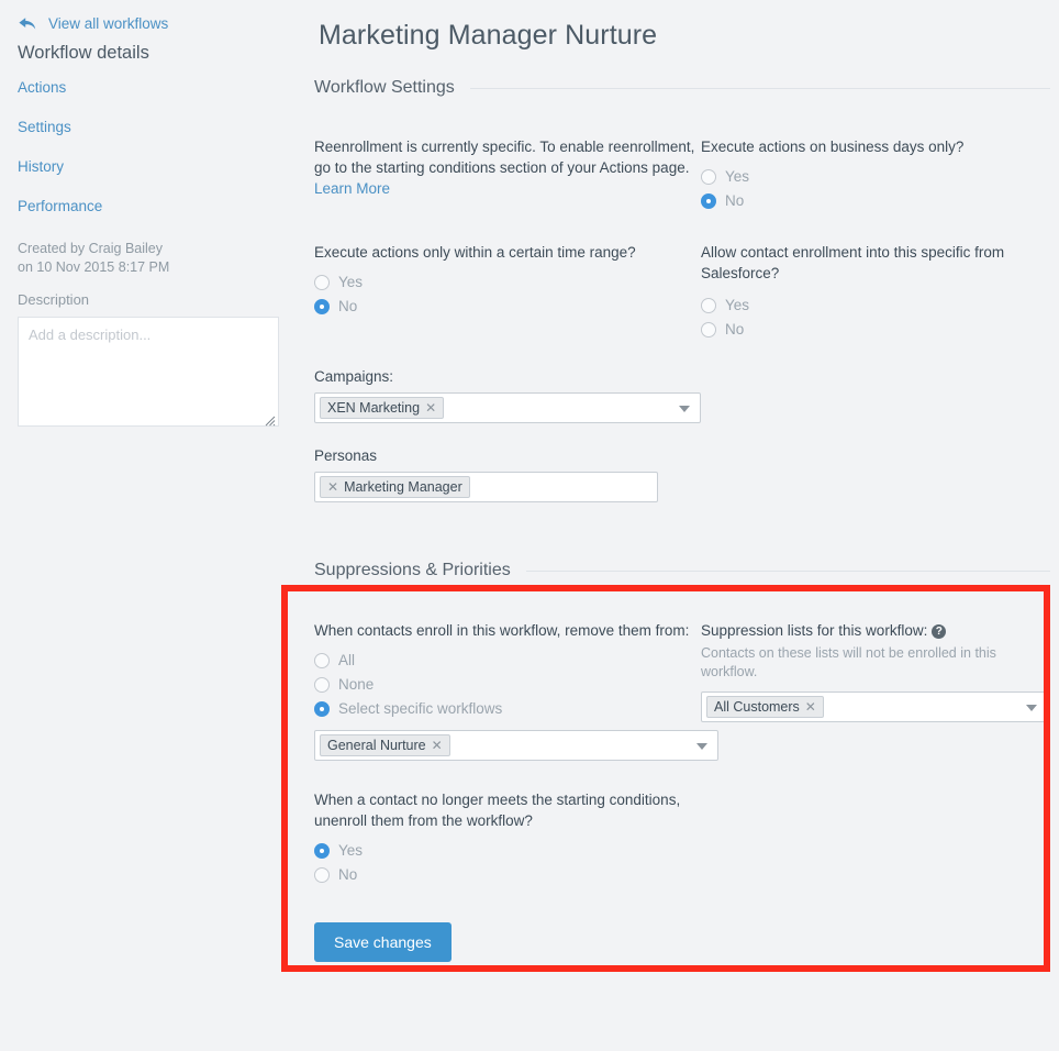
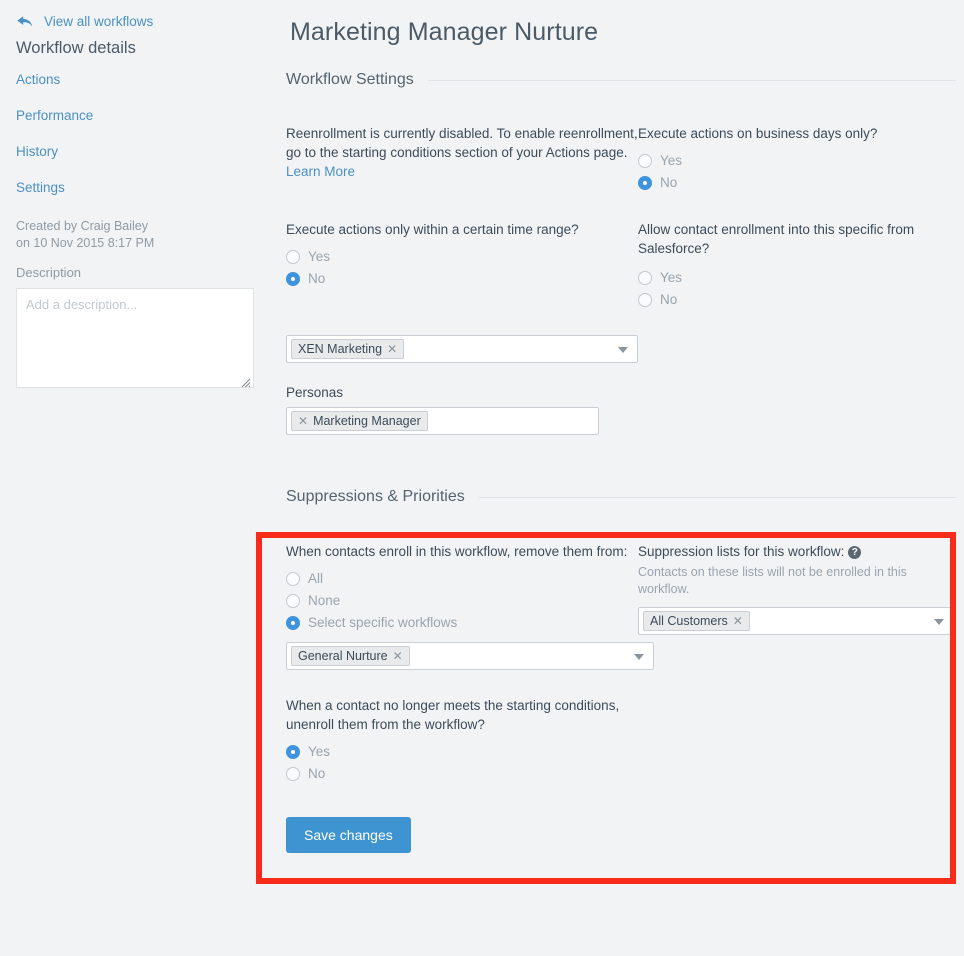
  View all workflows
  Workflow details
  Actions
- Settings
+ Performance
  History
- Performance
+ Settings
  Created by Craig Bailey
  on 10 Nov 2015 8:17 PM
  Description
  Add a description...
  Marketing Manager Nurture
  Workflow Settings
- Reenrollment is currently specific. To enable reenrollment, go to the starting conditions section of your Actions page. Learn More
+ Reenrollment is currently disabled. To enable reenrollment, go to the starting conditions section of your Actions page. Learn More
  Execute actions on business days only?
  Yes
  No
  Execute actions only within a certain time range?
  Yes
  No
  Allow contact enrollment into this specific from Salesforce?
  Yes
  No
- Campaigns:
  XEN Marketing
  ✕
  Personas
  ✕
  Marketing Manager
  Suppressions & Priorities
  When contacts enroll in this workflow, remove them from:
  All
  None
  Select specific workflows
  General Nurture
  ✕
  Suppression lists for this workflow: ?
  Contacts on these lists will not be enrolled in this workflow.
  All Customers
  ✕
  When a contact no longer meets the starting conditions, unenroll them from the workflow?
  Yes
  No
  Save changes
